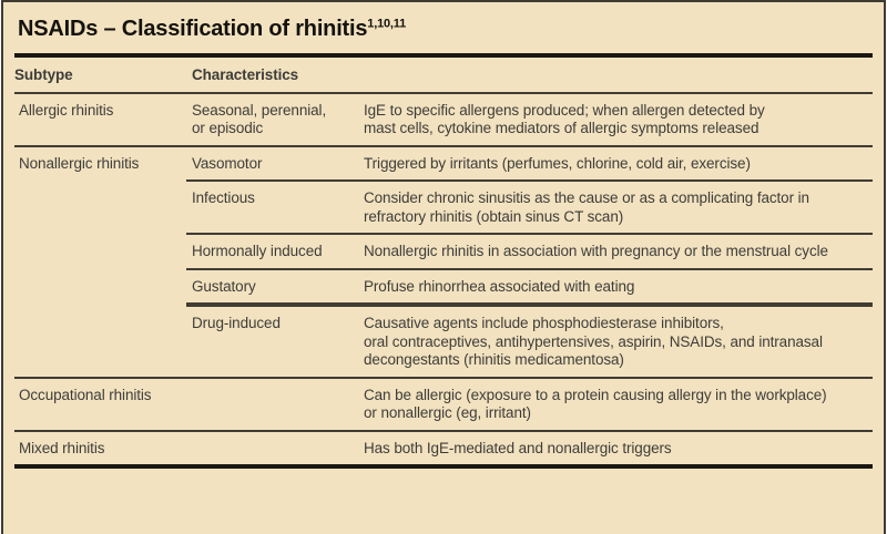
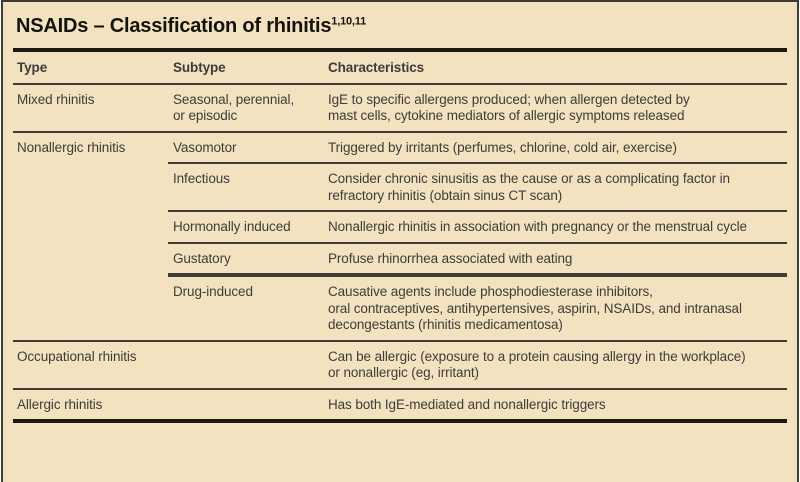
  NSAIDs – Classification of rhinitis1,10,11
+ Type
  Subtype
  Characteristics
- Allergic rhinitis
+ Mixed rhinitis
  Seasonal, perennial,
  or episodic
  IgE to specific allergens produced; when allergen detected by
  mast cells, cytokine mediators of allergic symptoms released
  Nonallergic rhinitis
  Vasomotor
  Triggered by irritants (perfumes, chlorine, cold air, exercise)
  Infectious
  Consider chronic sinusitis as the cause or as a complicating factor in
  refractory rhinitis (obtain sinus CT scan)
  Hormonally induced
  Nonallergic rhinitis in association with pregnancy or the menstrual cycle
  Gustatory
  Profuse rhinorrhea associated with eating
  Drug-induced
  Causative agents include phosphodiesterase inhibitors,
  oral contraceptives, antihypertensives, aspirin, NSAIDs, and intranasal
  decongestants (rhinitis medicamentosa)
  Occupational rhinitis
  Can be allergic (exposure to a protein causing allergy in the workplace)
  or nonallergic (eg, irritant)
- Mixed rhinitis
+ Allergic rhinitis
  Has both IgE-mediated and nonallergic triggers
